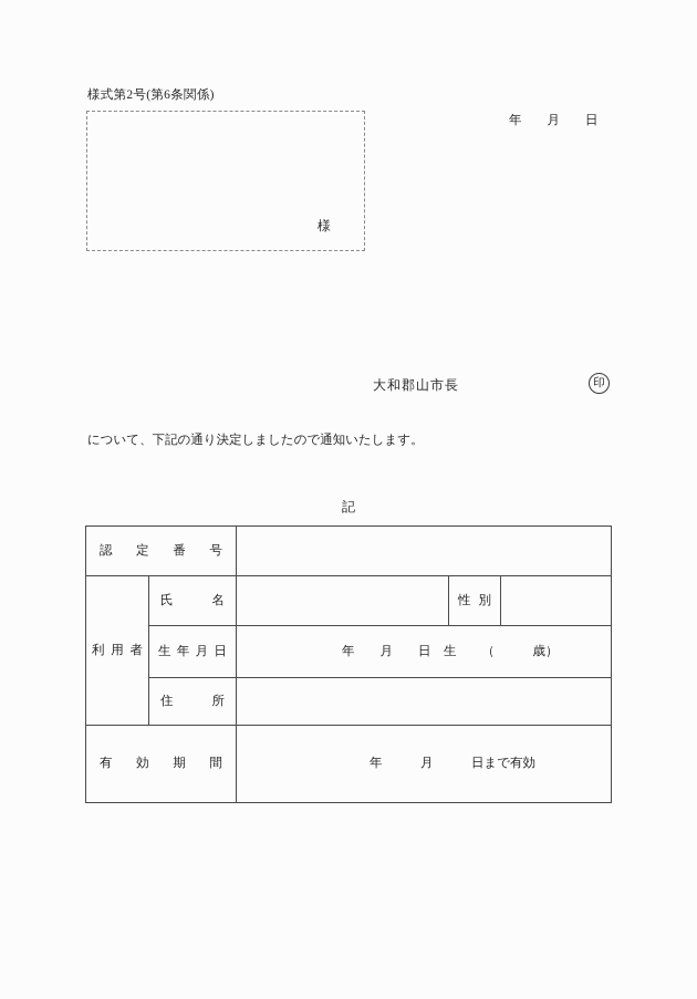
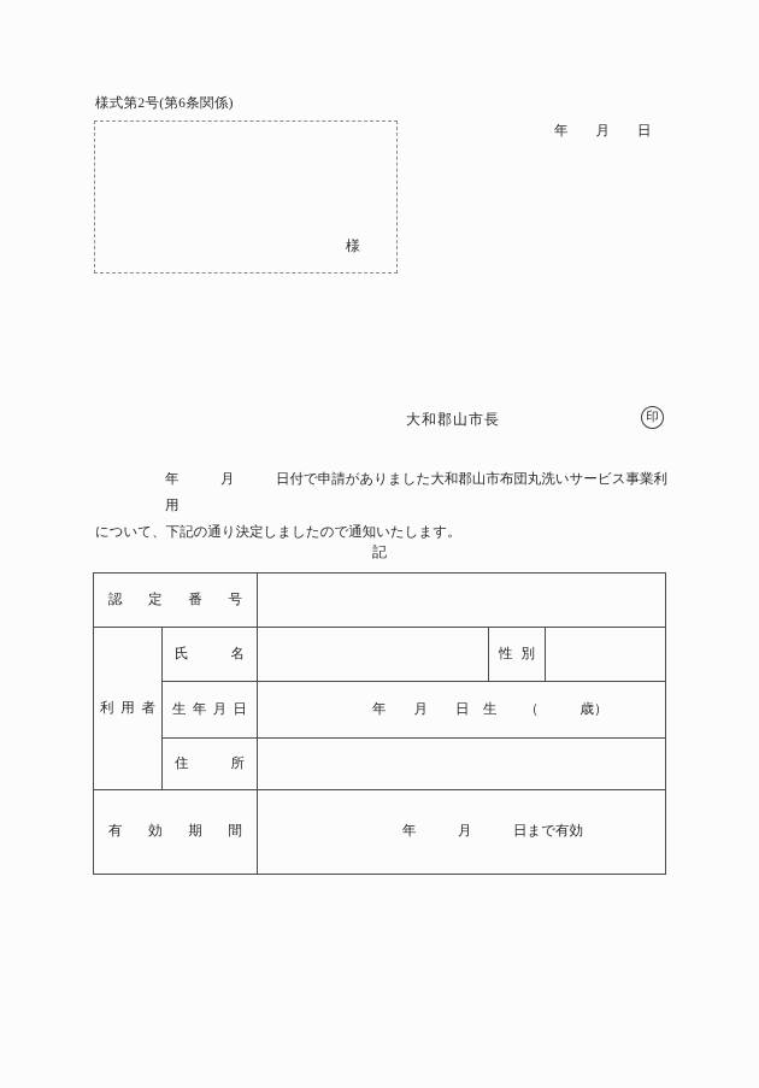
  様式第2号(第6条関係)
  様
  年 月 日
  大和郡山市長
  印
+ 年 月 日付で申請がありました大和郡山市布団丸洗いサービス事業利用
  について、下記の通り決定しましたので通知いたします。
  記
  認 定 番 号
  利 用 者	氏 名		性 別
  生 年 月 日	年 月 日 生 （ 歳）
  住 所
  有 効 期 間	年 月 日まで有効
